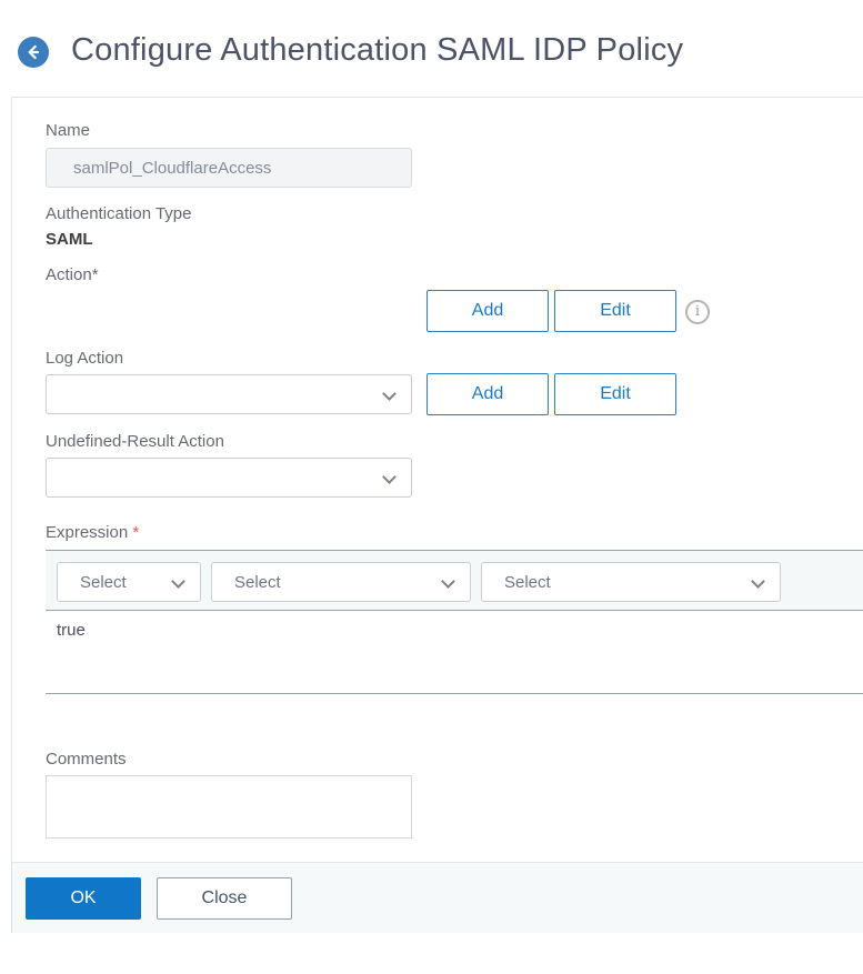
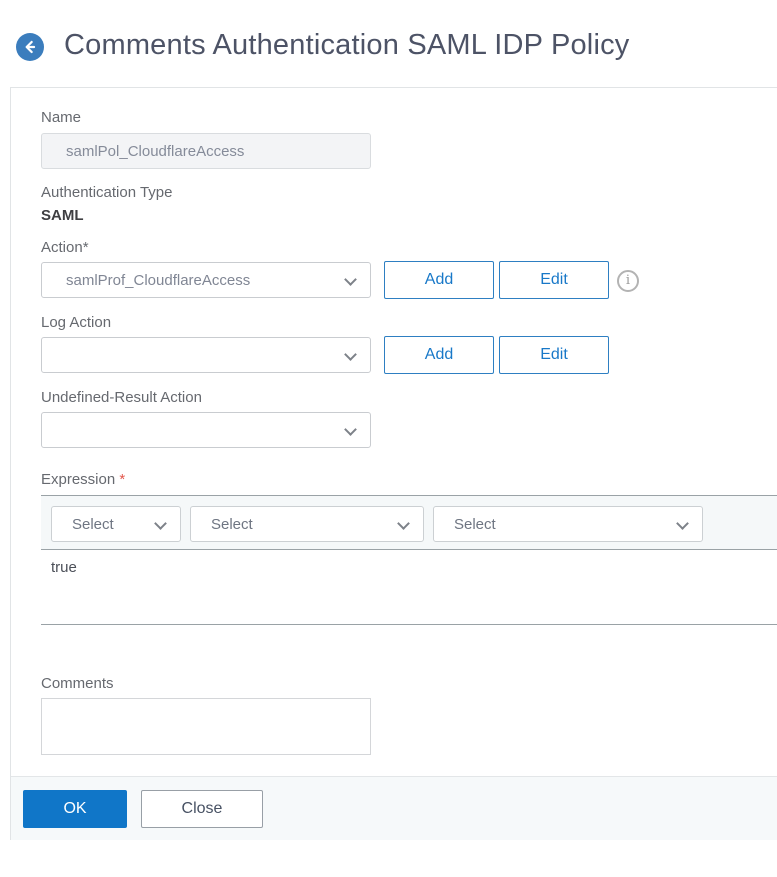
- Configure Authentication SAML IDP Policy
+ Comments Authentication SAML IDP Policy
  Name
  samlPol_CloudflareAccess
  Authentication Type
  SAML
  Action*
+ samlProf_CloudflareAccess
  Add
  Edit
  i
  Log Action
  Add
  Edit
  Undefined-Result Action
  Expression *
  Select
  Select
  Select
  true
  Comments
  OK
  Close
